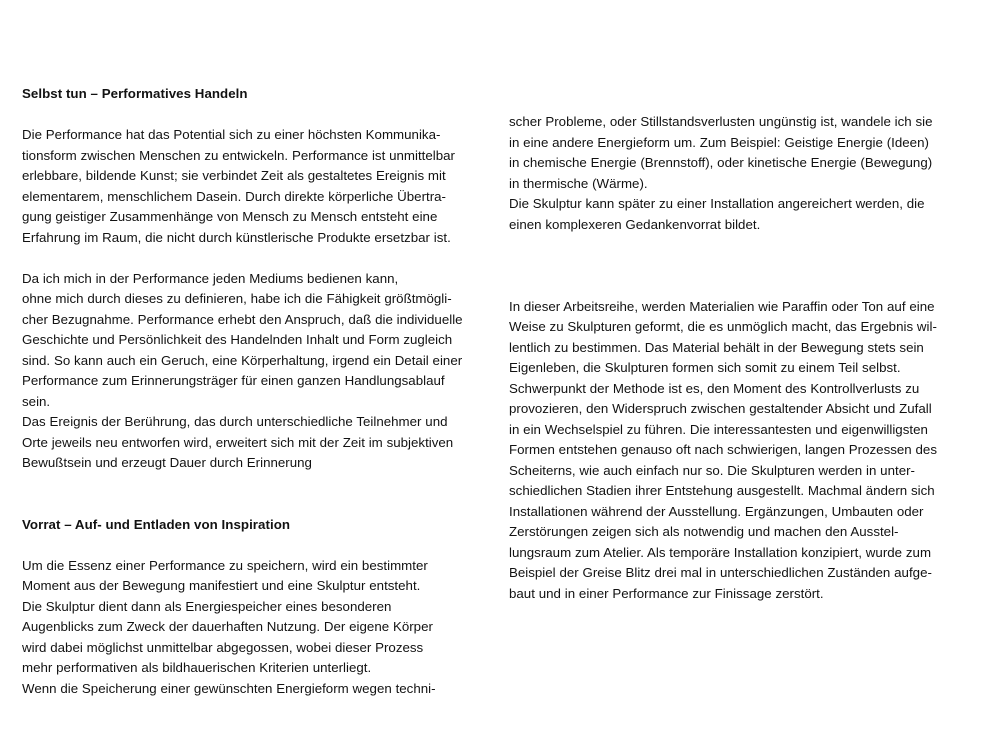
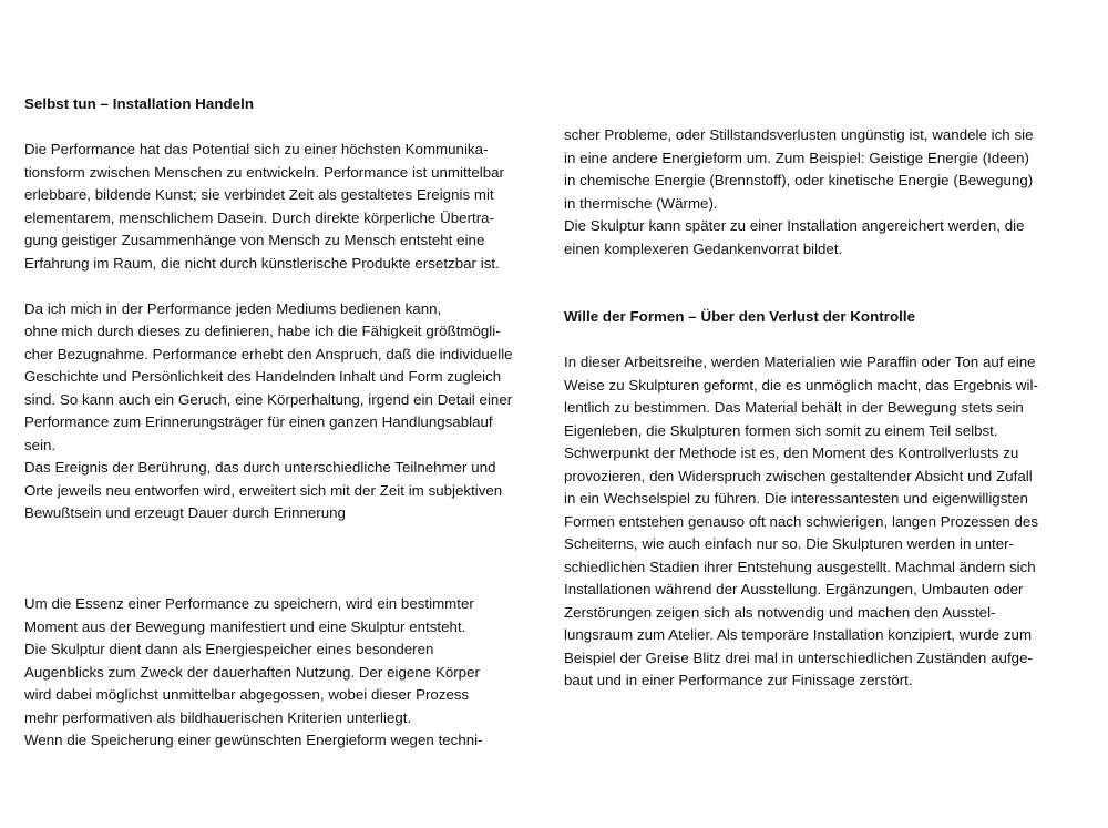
- Selbst tun – Performatives Handeln
+ Selbst tun – Installation Handeln
  Die Performance hat das Potential sich zu einer höchsten Kommunika-
  tionsform zwischen Menschen zu entwickeln. Performance ist unmittelbar
  erlebbare, bildende Kunst; sie verbindet Zeit als gestaltetes Ereignis mit
  elementarem, menschlichem Dasein. Durch direkte körperliche Übertra-
  gung geistiger Zusammenhänge von Mensch zu Mensch entsteht eine
  Erfahrung im Raum, die nicht durch künstlerische Produkte ersetzbar ist.
  Da ich mich in der Performance jeden Mediums bedienen kann,
  ohne mich durch dieses zu definieren, habe ich die Fähigkeit größtmögli-
  cher Bezugnahme. Performance erhebt den Anspruch, daß die individuelle
  Geschichte und Persönlichkeit des Handelnden Inhalt und Form zugleich
  sind. So kann auch ein Geruch, eine Körperhaltung, irgend ein Detail einer
  Performance zum Erinnerungsträger für einen ganzen Handlungsablauf
  sein.
  Das Ereignis der Berührung, das durch unterschiedliche Teilnehmer und
  Orte jeweils neu entworfen wird, erweitert sich mit der Zeit im subjektiven
  Bewußtsein und erzeugt Dauer durch Erinnerung
- Vorrat – Auf- und Entladen von Inspiration
  Um die Essenz einer Performance zu speichern, wird ein bestimmter
  Moment aus der Bewegung manifestiert und eine Skulptur entsteht.
  Die Skulptur dient dann als Energiespeicher eines besonderen
  Augenblicks zum Zweck der dauerhaften Nutzung. Der eigene Körper
  wird dabei möglichst unmittelbar abgegossen, wobei dieser Prozess
  mehr performativen als bildhauerischen Kriterien unterliegt.
  Wenn die Speicherung einer gewünschten Energieform wegen techni-
  scher Probleme, oder Stillstandsverlusten ungünstig ist, wandele ich sie
  in eine andere Energieform um. Zum Beispiel: Geistige Energie (Ideen)
  in chemische Energie (Brennstoff), oder kinetische Energie (Bewegung)
  in thermische (Wärme).
  Die Skulptur kann später zu einer Installation angereichert werden, die
  einen komplexeren Gedankenvorrat bildet.
+ Wille der Formen – Über den Verlust der Kontrolle
  In dieser Arbeitsreihe, werden Materialien wie Paraffin oder Ton auf eine
  Weise zu Skulpturen geformt, die es unmöglich macht, das Ergebnis wil-
  lentlich zu bestimmen. Das Material behält in der Bewegung stets sein
  Eigenleben, die Skulpturen formen sich somit zu einem Teil selbst.
  Schwerpunkt der Methode ist es, den Moment des Kontrollverlusts zu
  provozieren, den Widerspruch zwischen gestaltender Absicht und Zufall
  in ein Wechselspiel zu führen. Die interessantesten und eigenwilligsten
  Formen entstehen genauso oft nach schwierigen, langen Prozessen des
  Scheiterns, wie auch einfach nur so. Die Skulpturen werden in unter-
  schiedlichen Stadien ihrer Entstehung ausgestellt. Machmal ändern sich
  Installationen während der Ausstellung. Ergänzungen, Umbauten oder
  Zerstörungen zeigen sich als notwendig und machen den Ausstel-
  lungsraum zum Atelier. Als temporäre Installation konzipiert, wurde zum
  Beispiel der Greise Blitz drei mal in unterschiedlichen Zuständen aufge-
  baut und in einer Performance zur Finissage zerstört.
